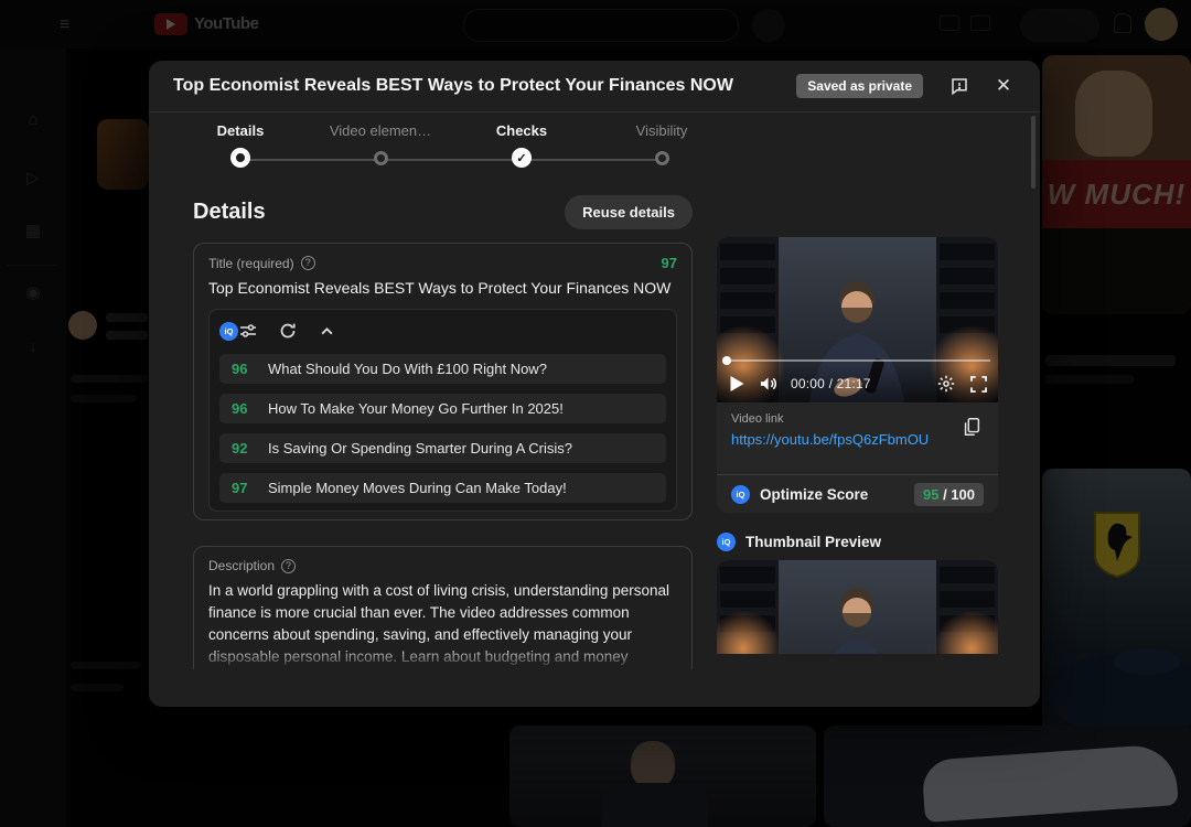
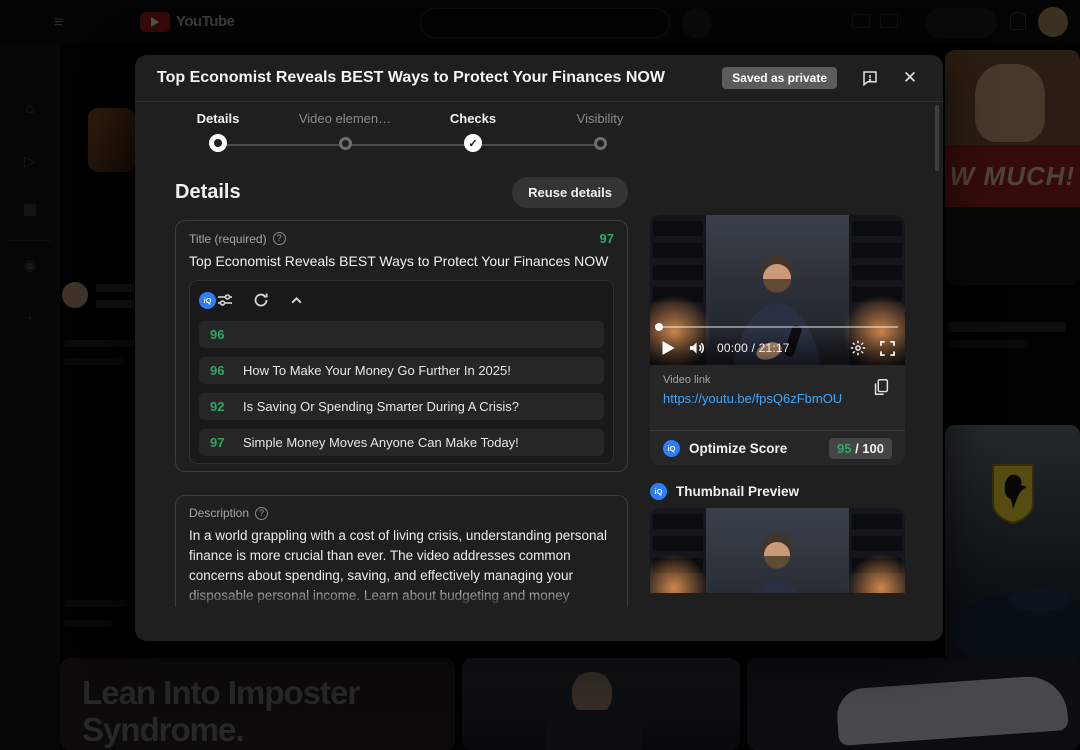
  ≡
  YouTube
  W MUCH!
+ Lean Into Imposter Syndrome.
  Top Economist Reveals BEST Ways to Protect Your Finances NOW
  Saved as private
  ✕
  Details
  Video elemen…
  Checks
  ✓
  Visibility
  Details
  Reuse details
  Title (required)
  ?
  97
  Top Economist Reveals BEST Ways to Protect Your Finances NOW
  iQ
  96
- What Should You Do With £100 Right Now?
  96
  How To Make Your Money Go Further In 2025!
  92
  Is Saving Or Spending Smarter During A Crisis?
  97
- Simple Money Moves During Can Make Today!
+ Simple Money Moves Anyone Can Make Today!
  Description
  ?
  00:00 / 21:17
  Video link
  https://youtu.be/fpsQ6zFbmOU
  iQ
  Optimize Score
  95 / 100
  iQ
  Thumbnail Preview
